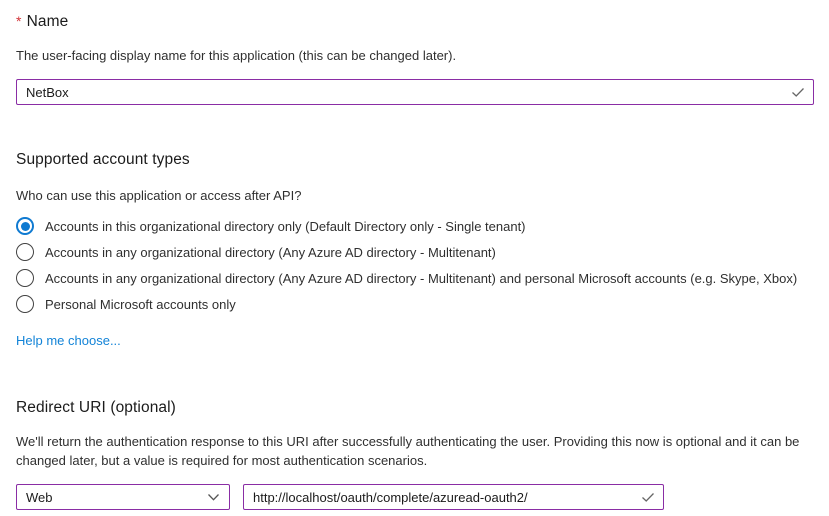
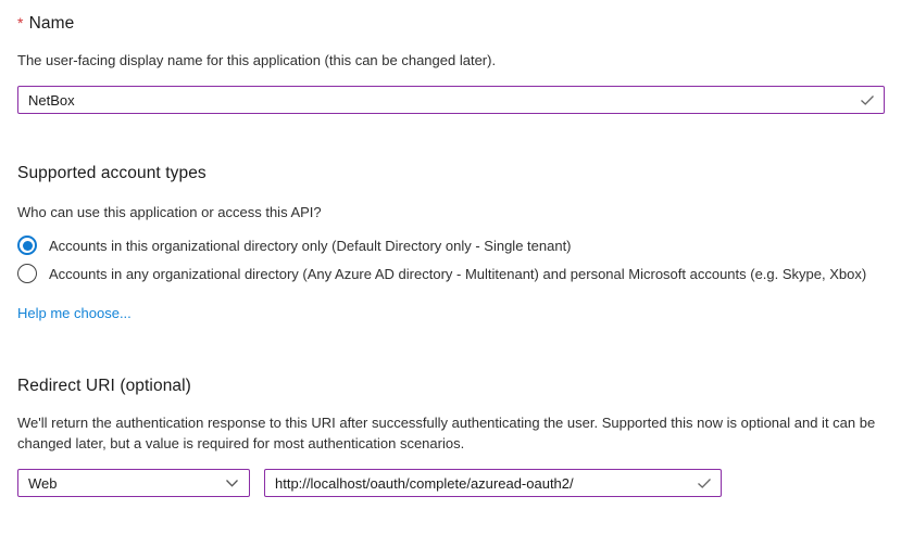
  * Name
  The user-facing display name for this application (this can be changed later).
  NetBox
  Supported account types
- Who can use this application or access after API?
+ Who can use this application or access this API?
  Accounts in this organizational directory only (Default Directory only - Single tenant)
- Accounts in any organizational directory (Any Azure AD directory - Multitenant)
  Accounts in any organizational directory (Any Azure AD directory - Multitenant) and personal Microsoft accounts (e.g. Skype, Xbox)
- Personal Microsoft accounts only
  Help me choose...
  Redirect URI (optional)
- We'll return the authentication response to this URI after successfully authenticating the user. Providing this now is optional and it can be changed later, but a value is required for most authentication scenarios.
+ We'll return the authentication response to this URI after successfully authenticating the user. Supported this now is optional and it can be changed later, but a value is required for most authentication scenarios.
  Web
  http://localhost/oauth/complete/azuread-oauth2/
